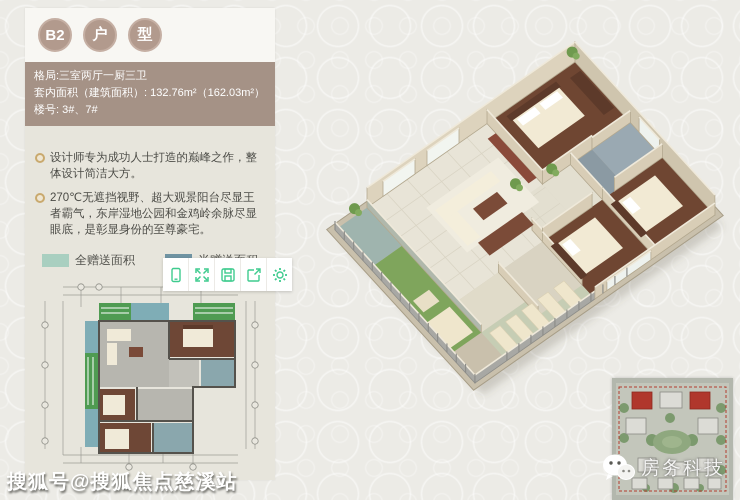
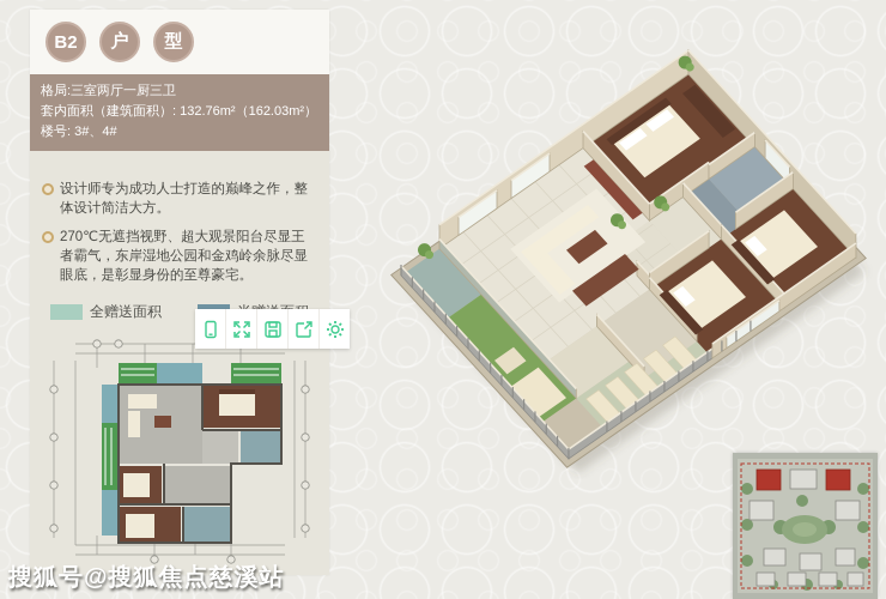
  B2
  户
  型
  格局:三室两厅一厨三卫
  套内面积（建筑面积）: 132.76m²（162.03m²）
- 楼号: 3#、7#
+ 楼号: 3#、4#
  设计师专为成功人士打造的巅峰之作，整体设计简洁大方。
  270℃无遮挡视野、超大观景阳台尽显王者霸气，东岸湿地公园和金鸡岭余脉尽显眼底，是彰显身份的至尊豪宅。
  全赠送面积
- 房务科技
  搜狐号@搜狐焦点慈溪站
